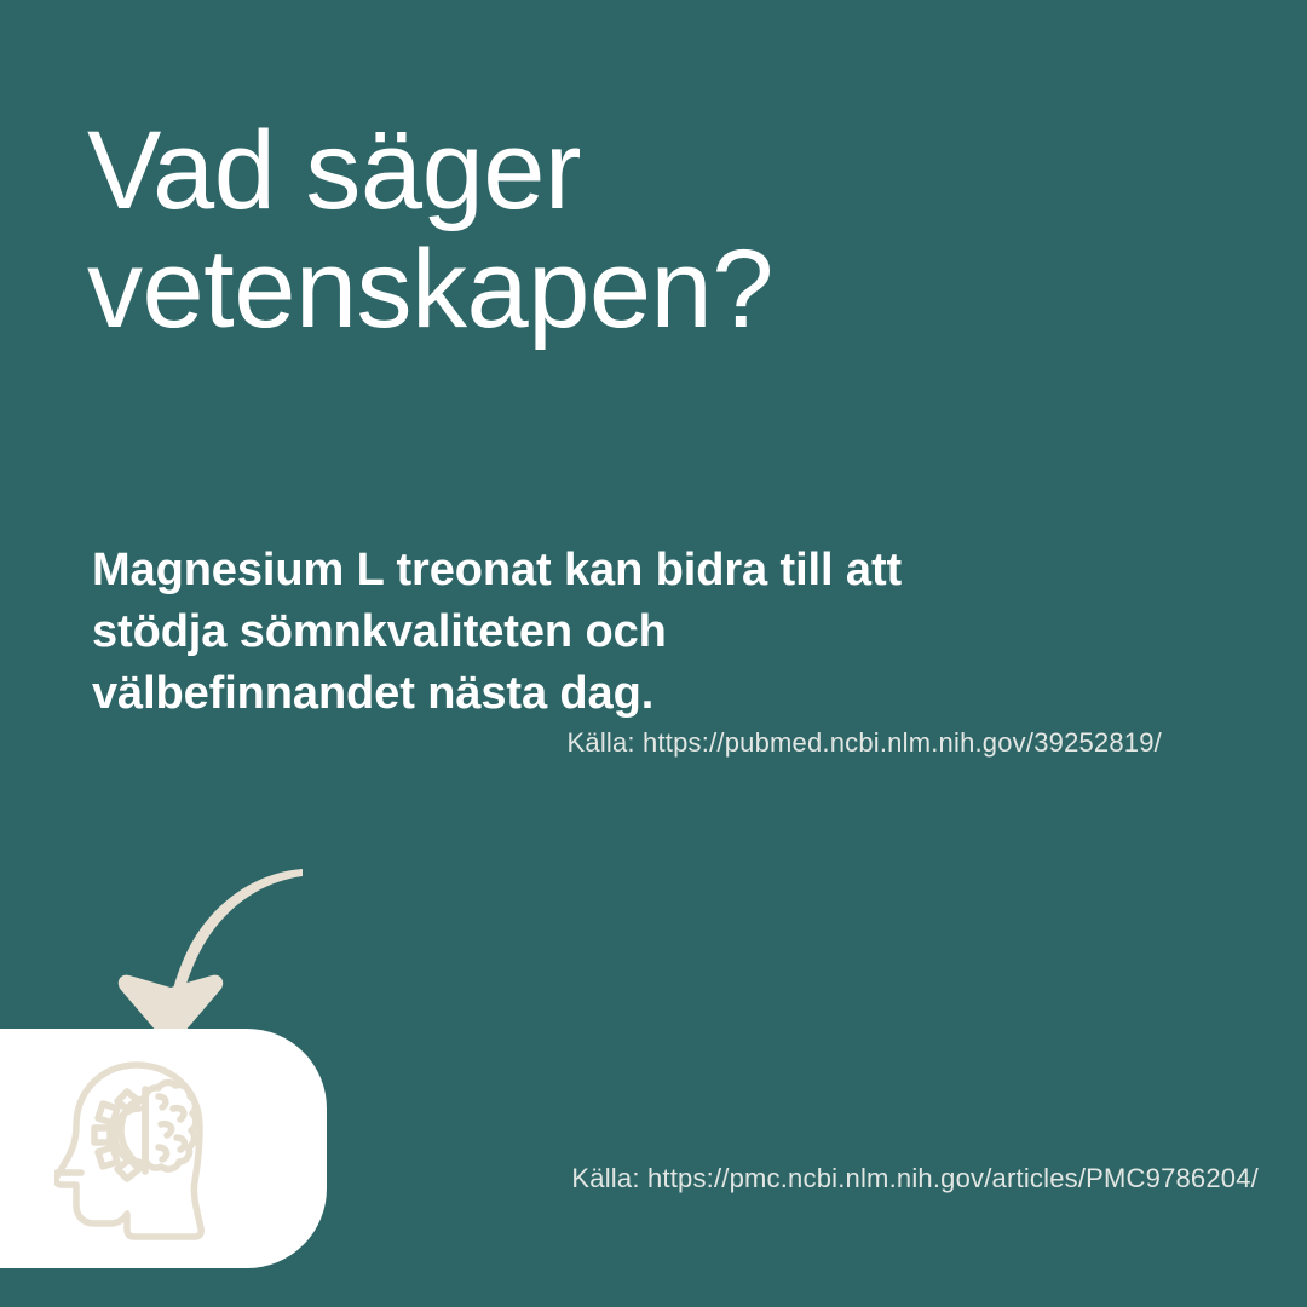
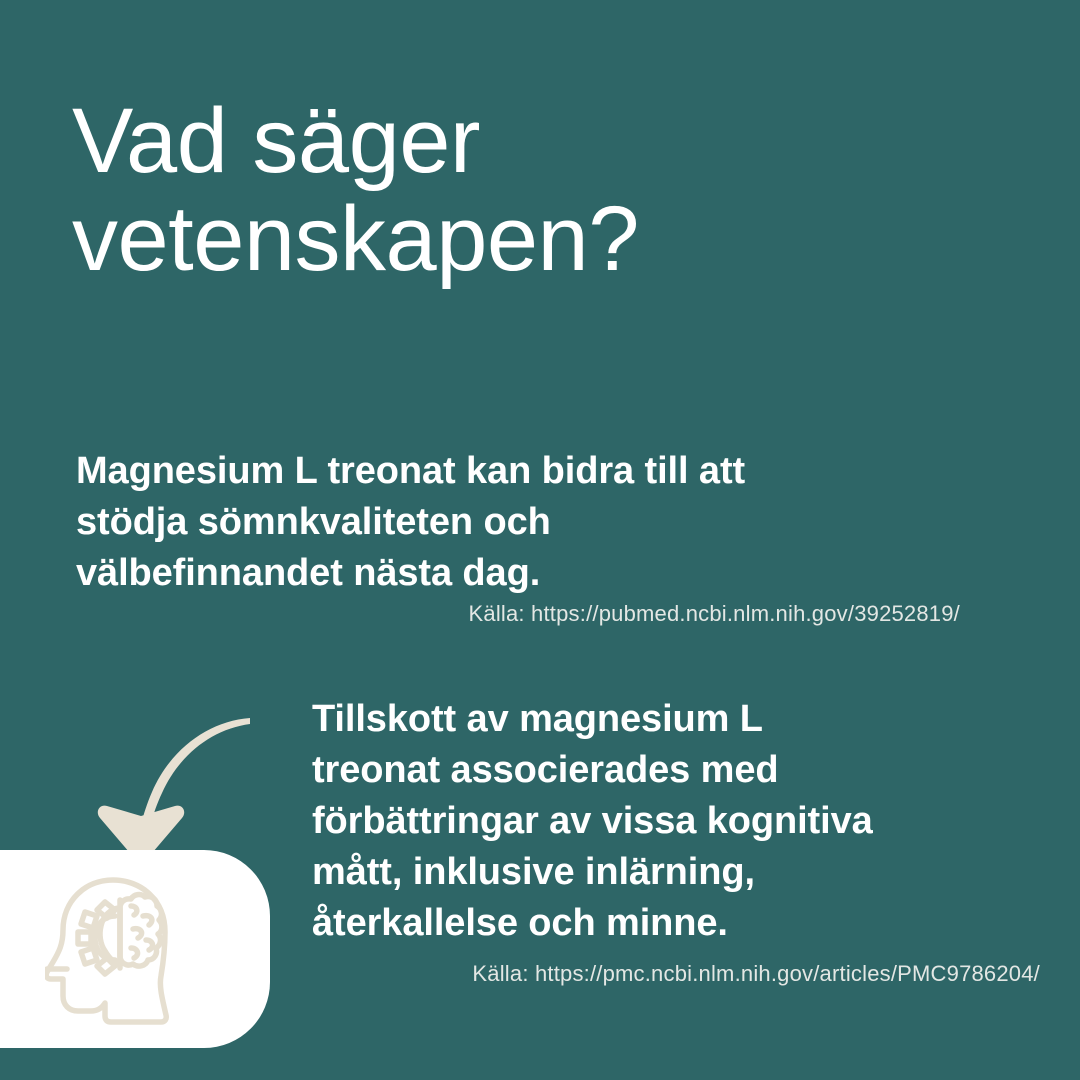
  Vad säger
  vetenskapen?
  Magnesium L treonat kan bidra till att
  stödja sömnkvaliteten och
  välbefinnandet nästa dag.
  Källa: https://pubmed.ncbi.nlm.nih.gov/39252819/
+ Tillskott av magnesium L
+ treonat associerades med
+ förbättringar av vissa kognitiva
+ mått, inklusive inlärning,
+ återkallelse och minne.
  Källa: https://pmc.ncbi.nlm.nih.gov/articles/PMC9786204/
